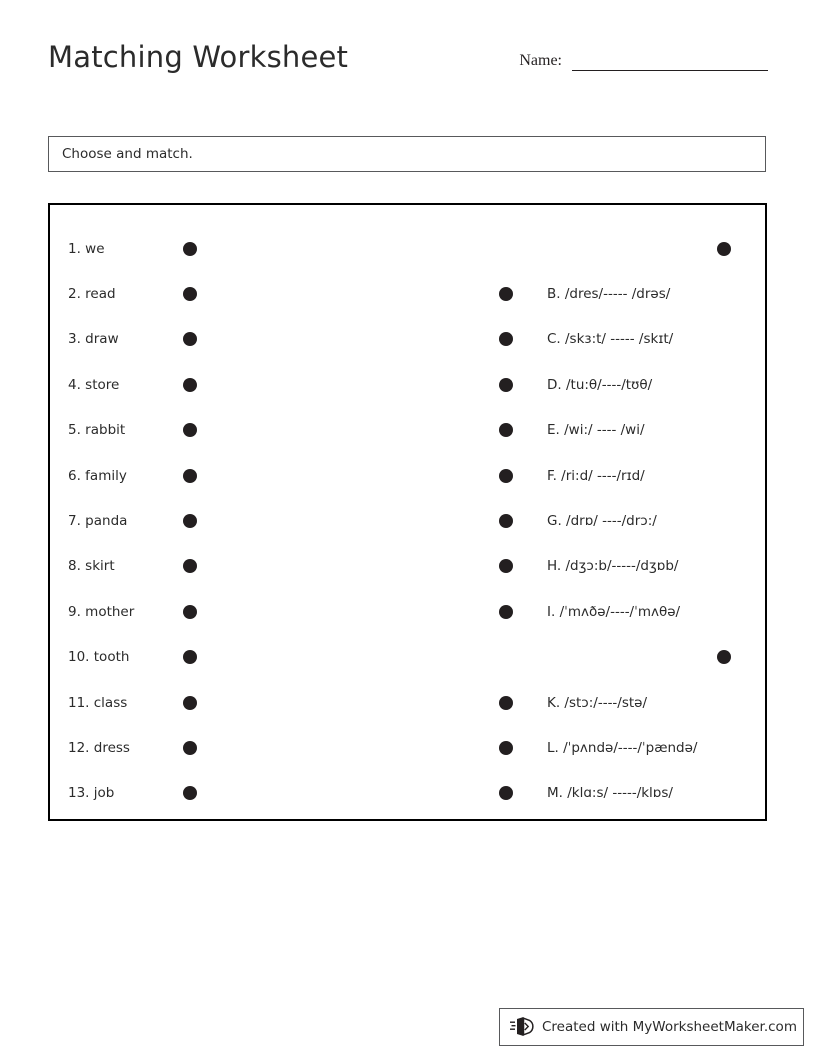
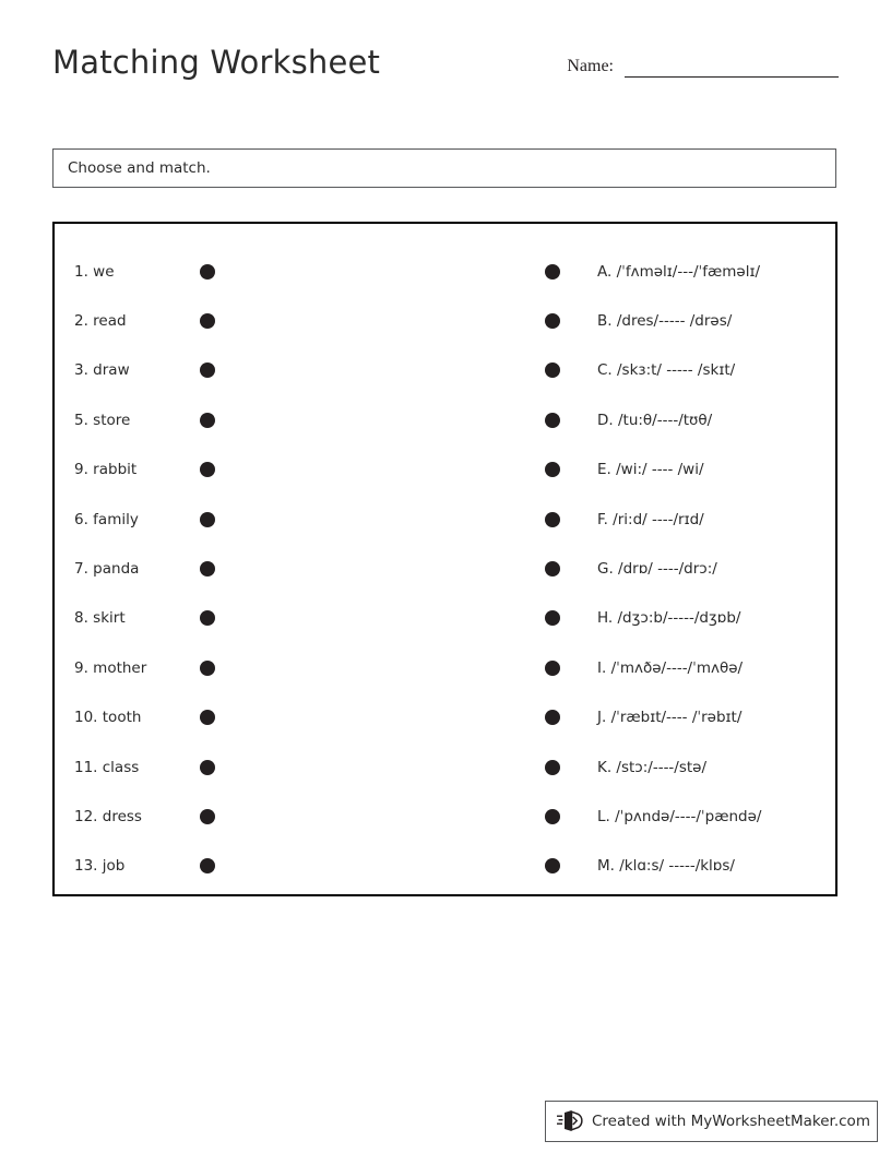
  Matching Worksheet
  Name:
  Choose and match.
  1. we
+ A. /ˈfʌməlɪ/---/ˈfæməlɪ/
  2. read
  B. /dres/----- /drəs/
  3. draw
  C. /skɜ:t/ ----- /skɪt/
- 4. store
+ 5. store
  D. /tu:θ/----/tʊθ/
- 5. rabbit
+ 9. rabbit
  E. /wi:/ ---- /wi/
  6. family
  F. /ri:d/ ----/rɪd/
  7. panda
  G. /drɒ/ ----/drɔ:/
  8. skirt
  H. /dʒɔ:b/-----/dʒɒb/
  9. mother
  I. /ˈmʌðə/----/ˈmʌθə/
  10. tooth
+ J. /ˈræbɪt/---- /ˈrəbɪt/
  11. class
  K. /stɔ:/----/stə/
  12. dress
  L. /ˈpʌndə/----/ˈpændə/
  13. job
  M. /klɑ:s/ -----/klɒs/
  Created with MyWorksheetMaker.com
